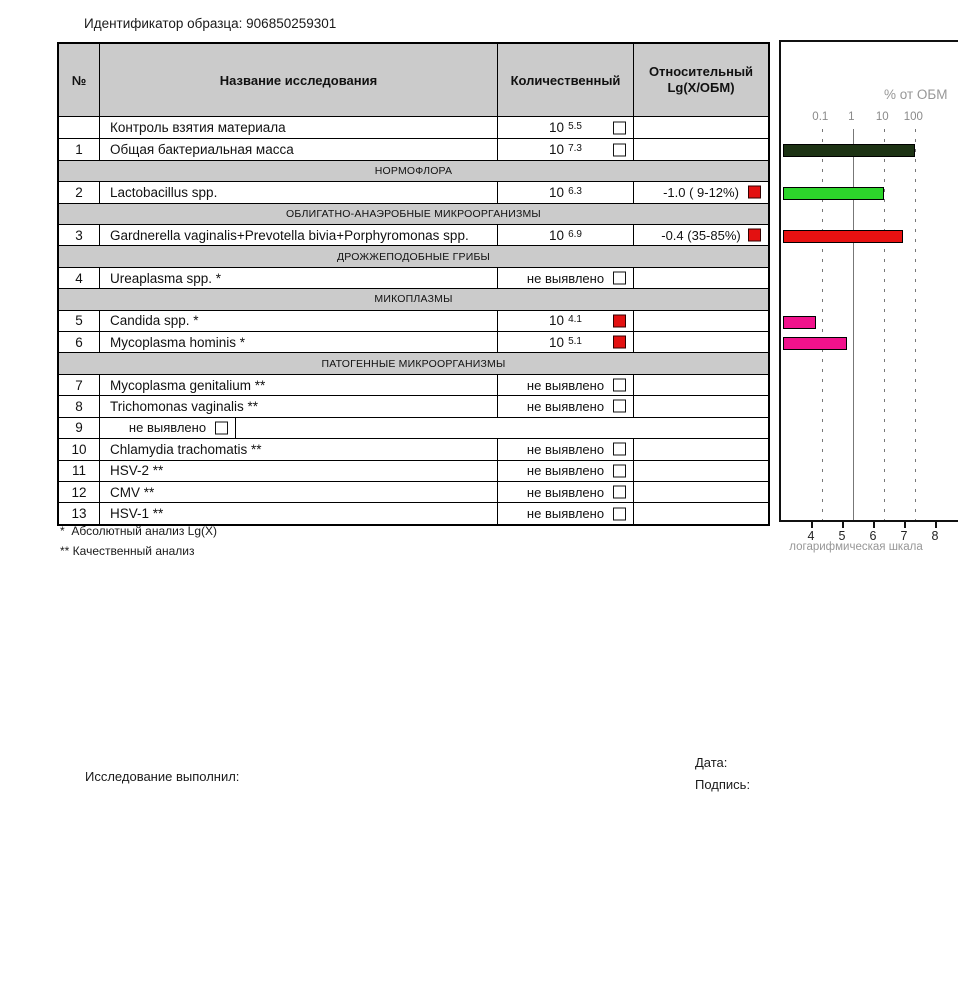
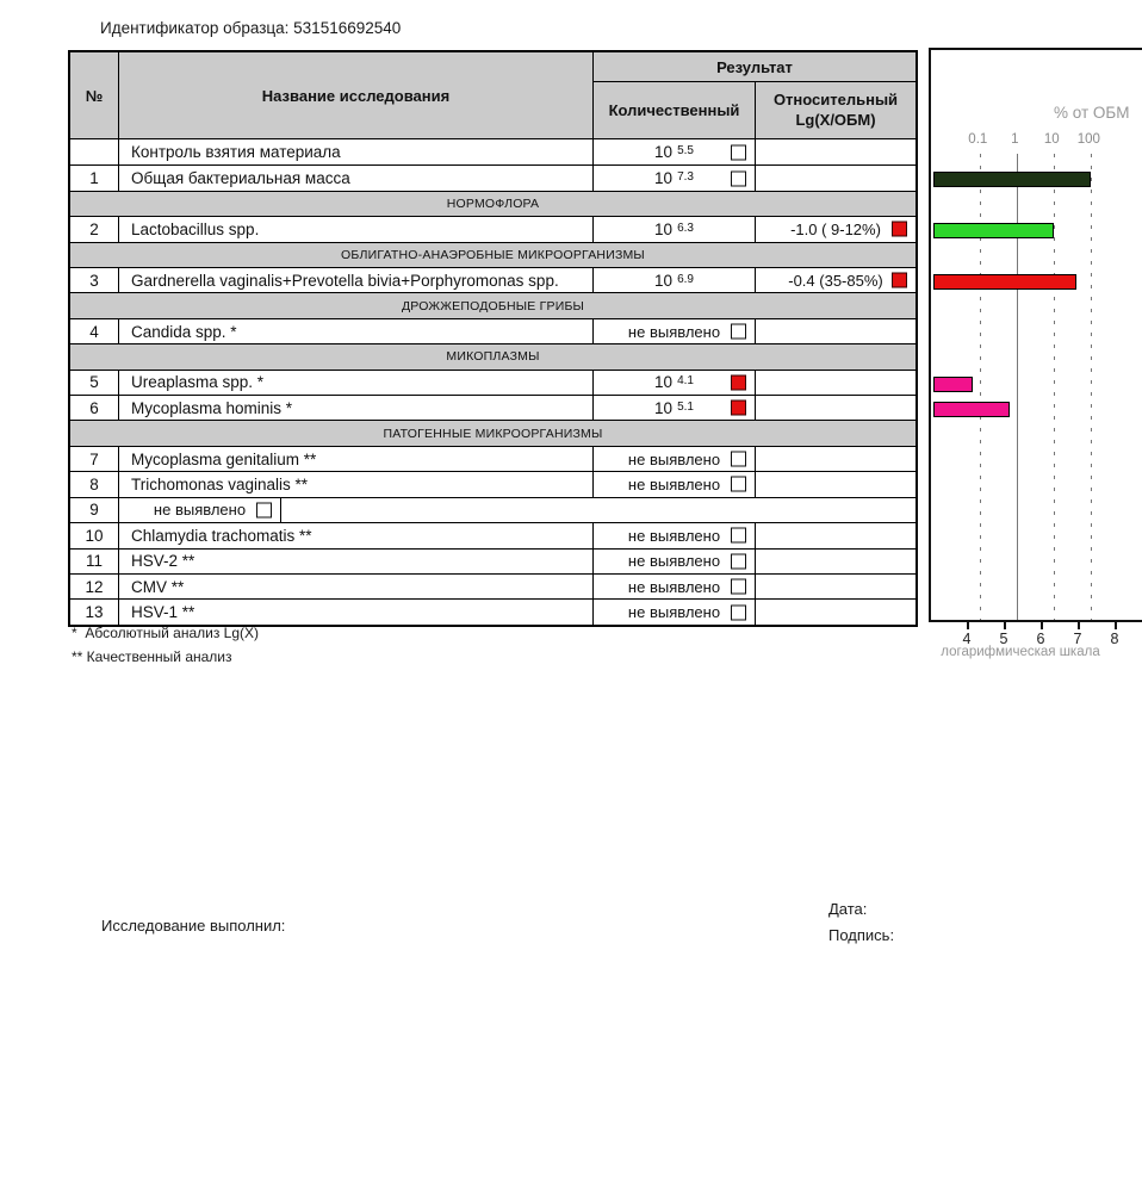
- Идентификатор образца: 906850259301
+ Идентификатор образца: 531516692540
  №
  Название исследования
+ Результат
  Количественный
  Относительный Lg(X/ОБМ)
  Контроль взятия материала
  10
  5.5
  1
  Общая бактериальная масса
  10
  7.3
  НОРМОФЛОРА
  2
  Lactobacillus spp.
  10
  6.3
  -1.0 ( 9-12%)
  ОБЛИГАТНО-АНАЭРОБНЫЕ МИКРООРГАНИЗМЫ
  3
  Gardnerella vaginalis+Prevotella bivia+Porphyromonas spp.
  10
  6.9
  -0.4 (35-85%)
  ДРОЖЖЕПОДОБНЫЕ ГРИБЫ
  4
- Ureaplasma spp. *
+ Candida spp. *
  не выявлено
  МИКОПЛАЗМЫ
  5
- Candida spp. *
+ Ureaplasma spp. *
  10
  4.1
  6
  Mycoplasma hominis *
  10
  5.1
  ПАТОГЕННЫЕ МИКРООРГАНИЗМЫ
  7
  Mycoplasma genitalium **
  не выявлено
  8
  Trichomonas vaginalis **
  не выявлено
  9
  не выявлено
  10
  Chlamydia trachomatis **
  не выявлено
  11
  HSV-2 **
  не выявлено
  12
  CMV **
  не выявлено
  13
  HSV-1 **
  не выявлено
  * Абсолютный анализ Lg(X)
  ** Качественный анализ
  % от ОБМ
  0.1
  1
  10
  100
  4
  5
  6
  7
  8
  логарифмическая шкала
  Исследование выполнил:
  Дата:
  Подпись:
